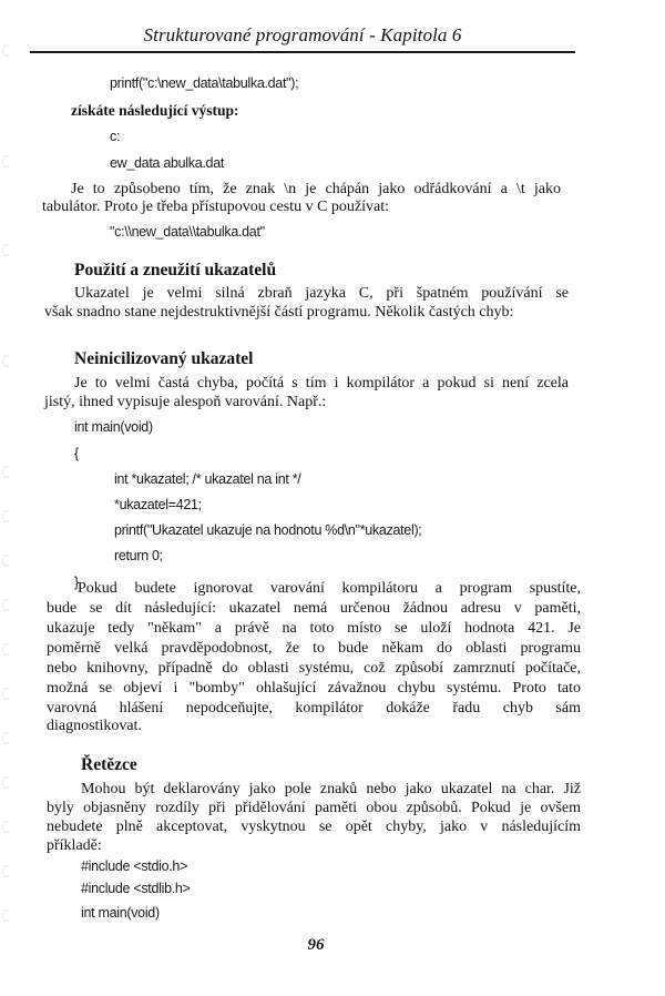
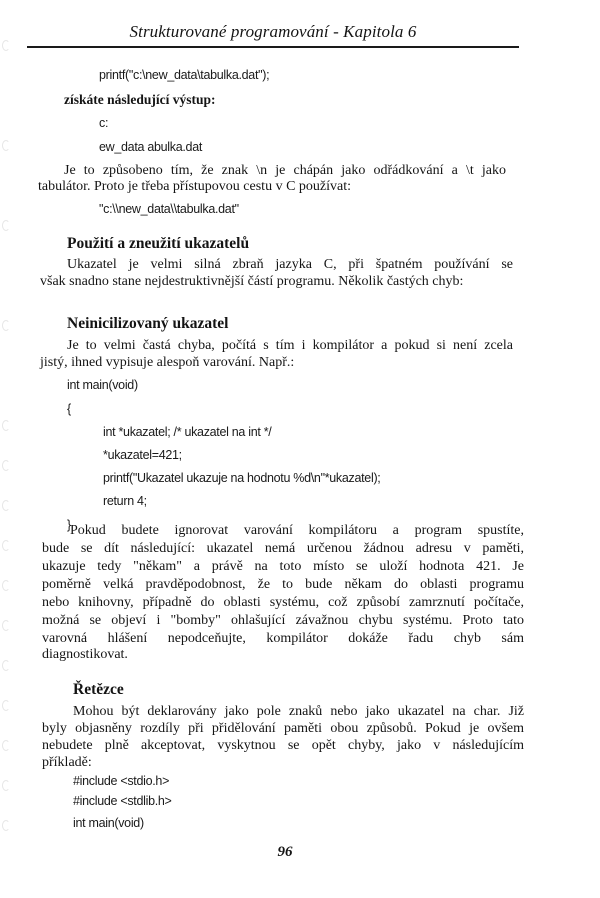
  Strukturované programování - Kapitola 6
  printf("c:\new_data\tabulka.dat");
  získáte následující výstup:
  c:
  ew_data abulka.dat
  Je to způsobeno tím, že znak \n je chápán jako odřádkování a \t jako
  tabulátor. Proto je třeba přístupovou cestu v C používat:
  "c:\\new_data\\tabulka.dat"
  Použití a zneužití ukazatelů
  Ukazatel je velmi silná zbraň jazyka C, při špatném používání se
  však snadno stane nejdestruktivnější částí programu. Několik častých chyb:
  Neinicilizovaný ukazatel
  Je to velmi častá chyba, počítá s tím i kompilátor a pokud si není zcela
  jistý, ihned vypisuje alespoň varování. Např.:
  int main(void)
  {
  int *ukazatel; /* ukazatel na int */
  *ukazatel=421;
  printf("Ukazatel ukazuje na hodnotu %d\n"*ukazatel);
- return 0;
+ return 4;
  }
  Pokud budete ignorovat varování kompilátoru a program spustíte,
  bude se dít následující: ukazatel nemá určenou žádnou adresu v paměti,
  ukazuje tedy "někam" a právě na toto místo se uloží hodnota 421. Je
  poměrně velká pravděpodobnost, že to bude někam do oblasti programu
  nebo knihovny, případně do oblasti systému, což způsobí zamrznutí počítače,
  možná se objeví i "bomby" ohlašující závažnou chybu systému. Proto tato
  varovná hlášení nepodceňujte, kompilátor dokáže řadu chyb sám
  diagnostikovat.
  Řetězce
  Mohou být deklarovány jako pole znaků nebo jako ukazatel na char. Již
  byly objasněny rozdíly při přidělování paměti obou způsobů. Pokud je ovšem
  nebudete plně akceptovat, vyskytnou se opět chyby, jako v následujícím
  příkladě:
  #include <stdio.h>
  #include <stdlib.h>
  int main(void)
  96
